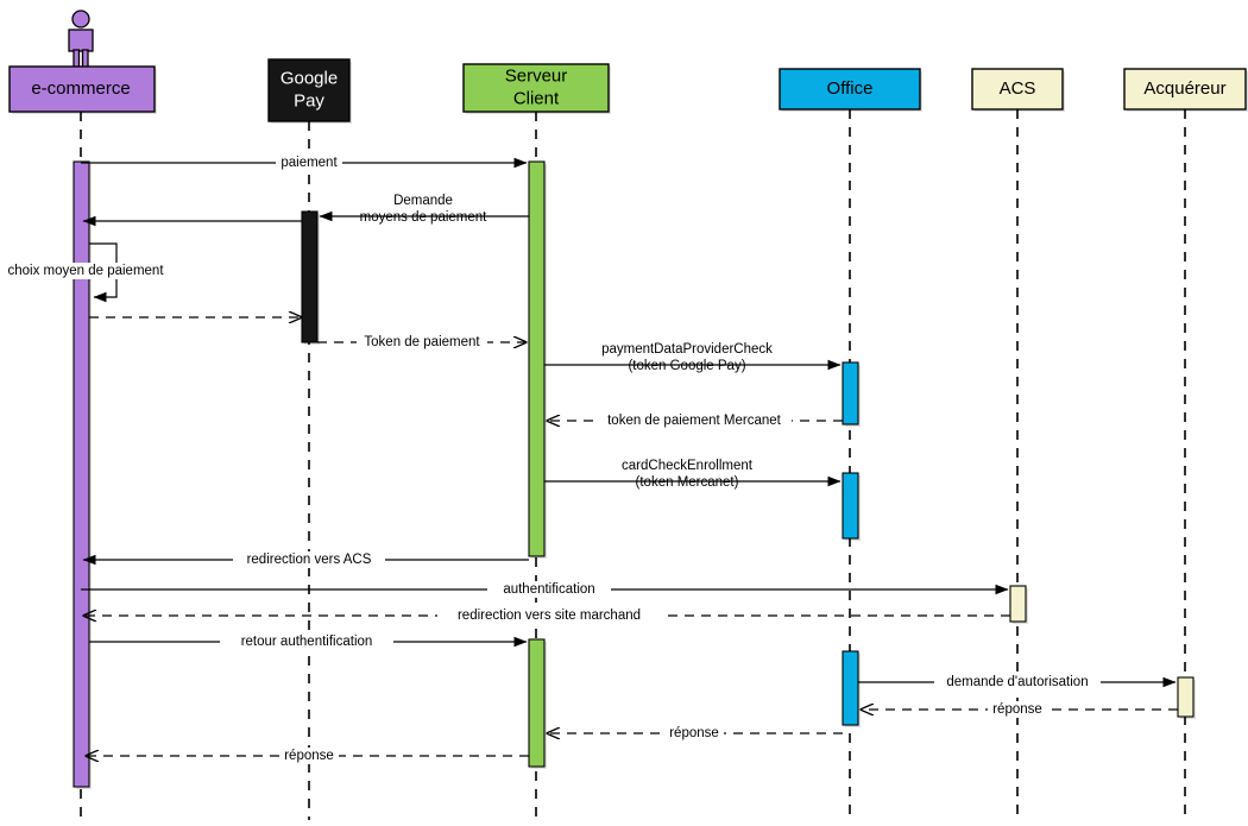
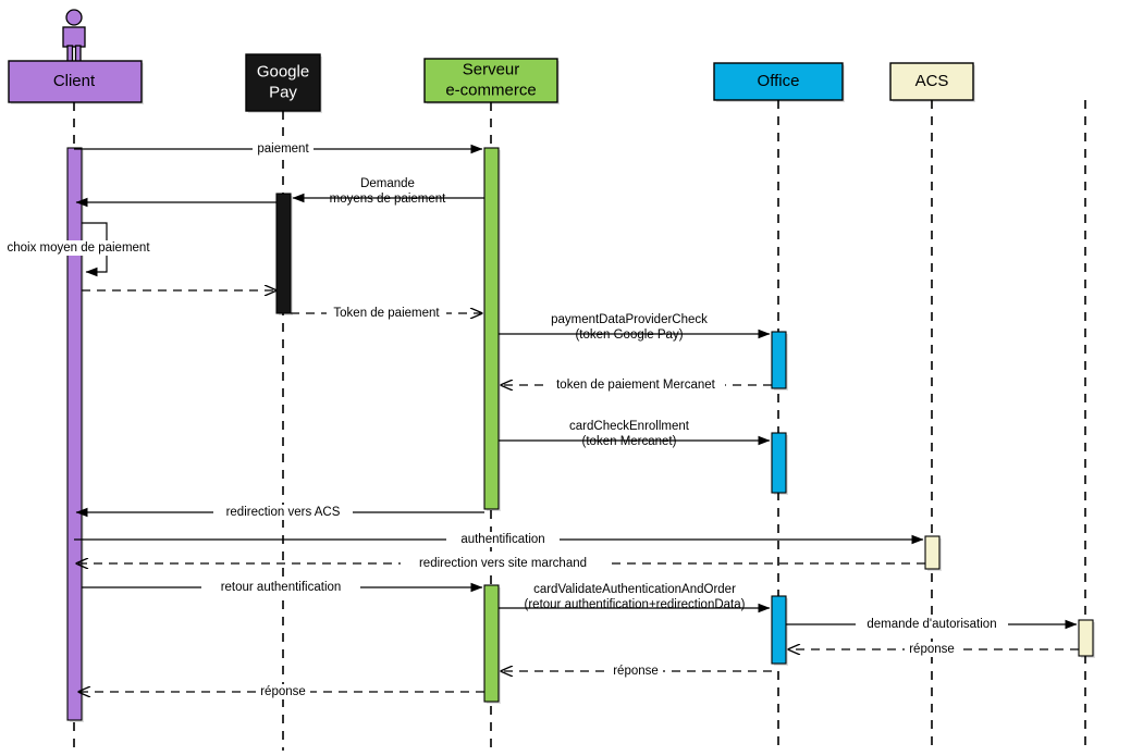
  paiement
  Demande
  moyens de paiement
  choix moyen de paiement
  Token de paiement
  paymentDataProviderCheck
  (token Google Pay)
  token de paiement Mercanet
  cardCheckEnrollment
  (token Mercanet)
  redirection vers ACS
  authentification
  redirection vers site marchand
  retour authentification
+ cardValidateAuthenticationAndOrder
+ (retour authentification+redirectionData)
  demande d'autorisation
  réponse
  réponse
  réponse
- e-commerce
+ Client
  Google
  Pay
  Serveur
- Client
+ e-commerce
  Office
  ACS
- Acquéreur
